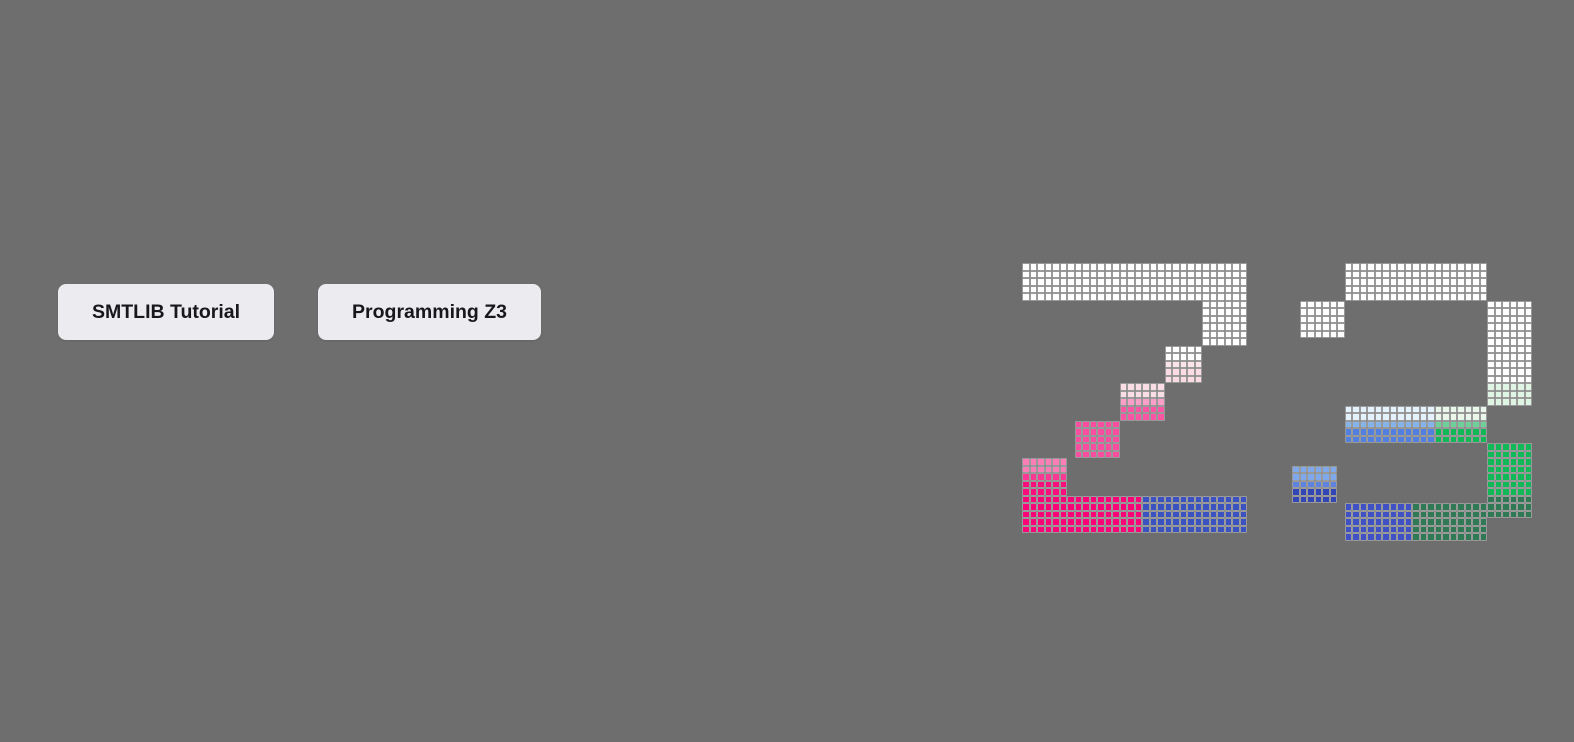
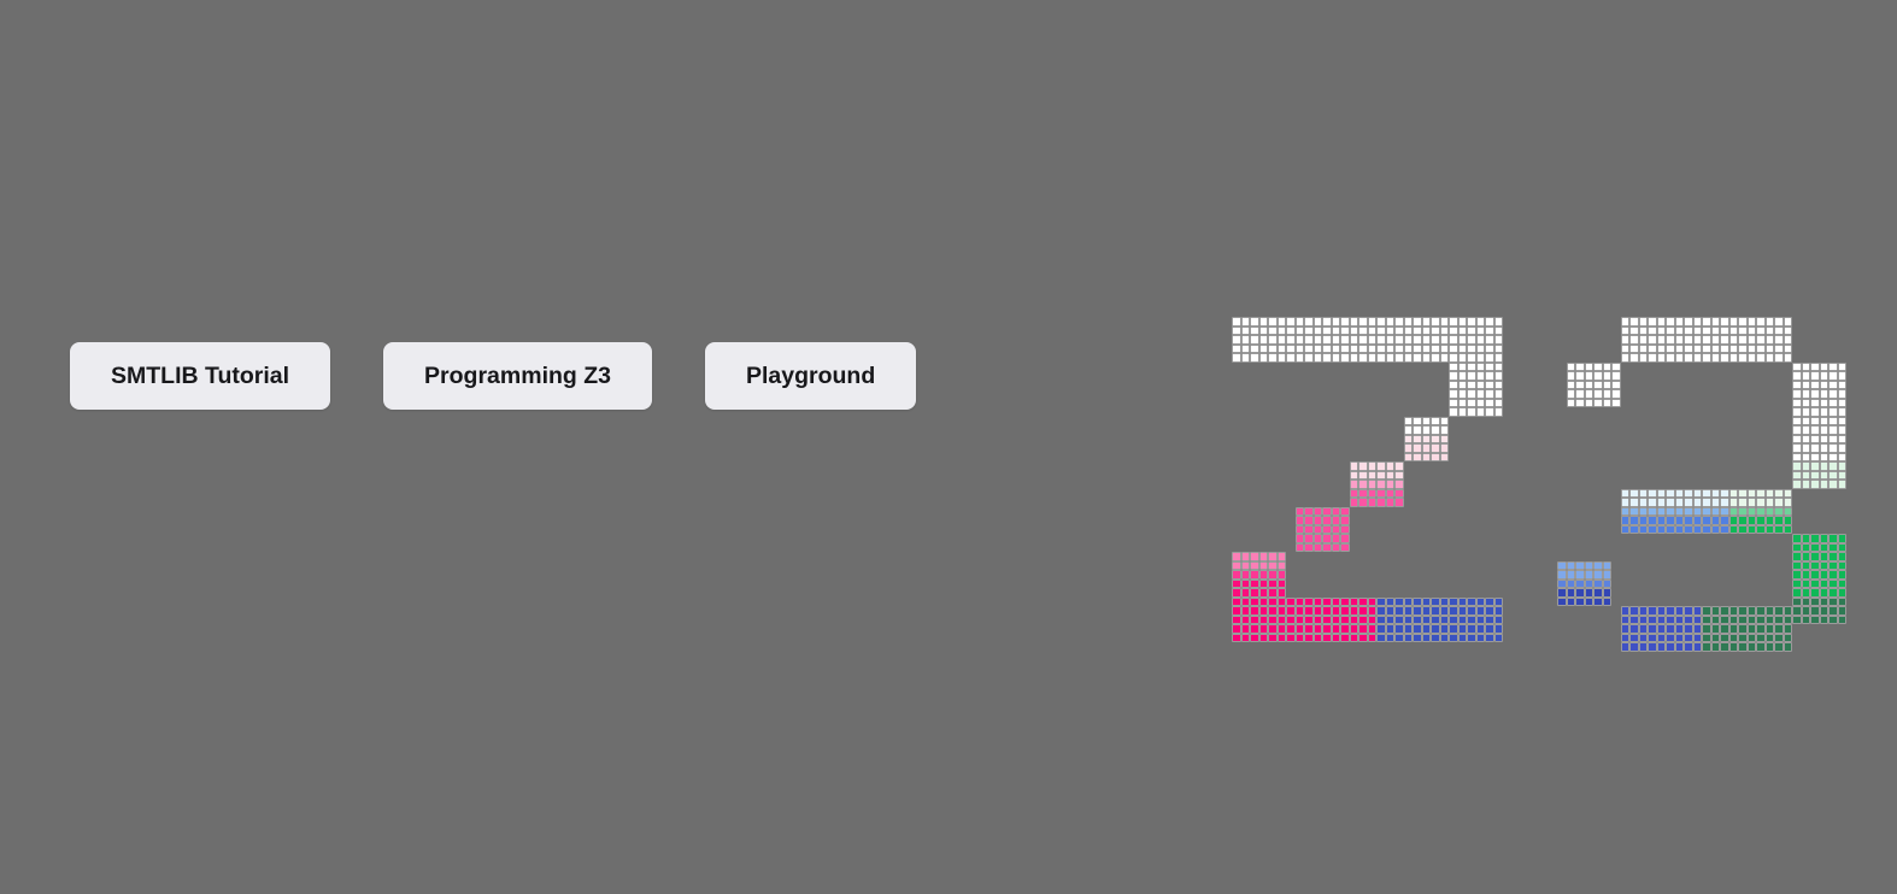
  SMTLIB Tutorial
  Programming Z3
+ Playground
